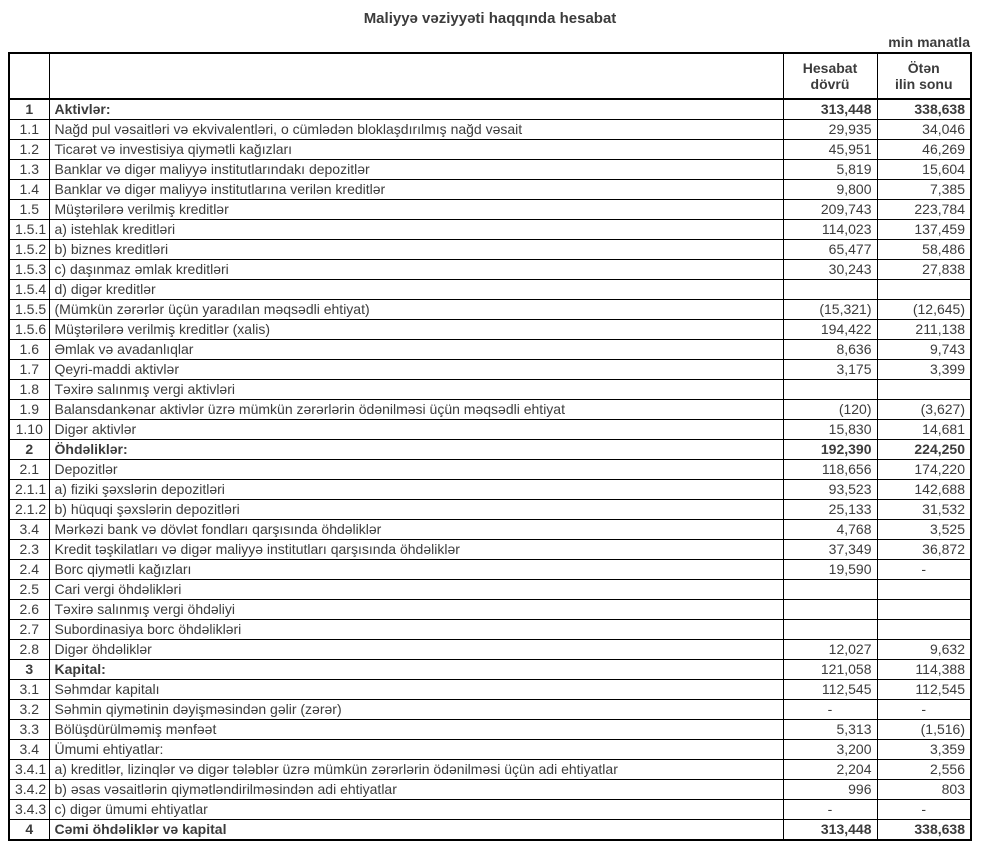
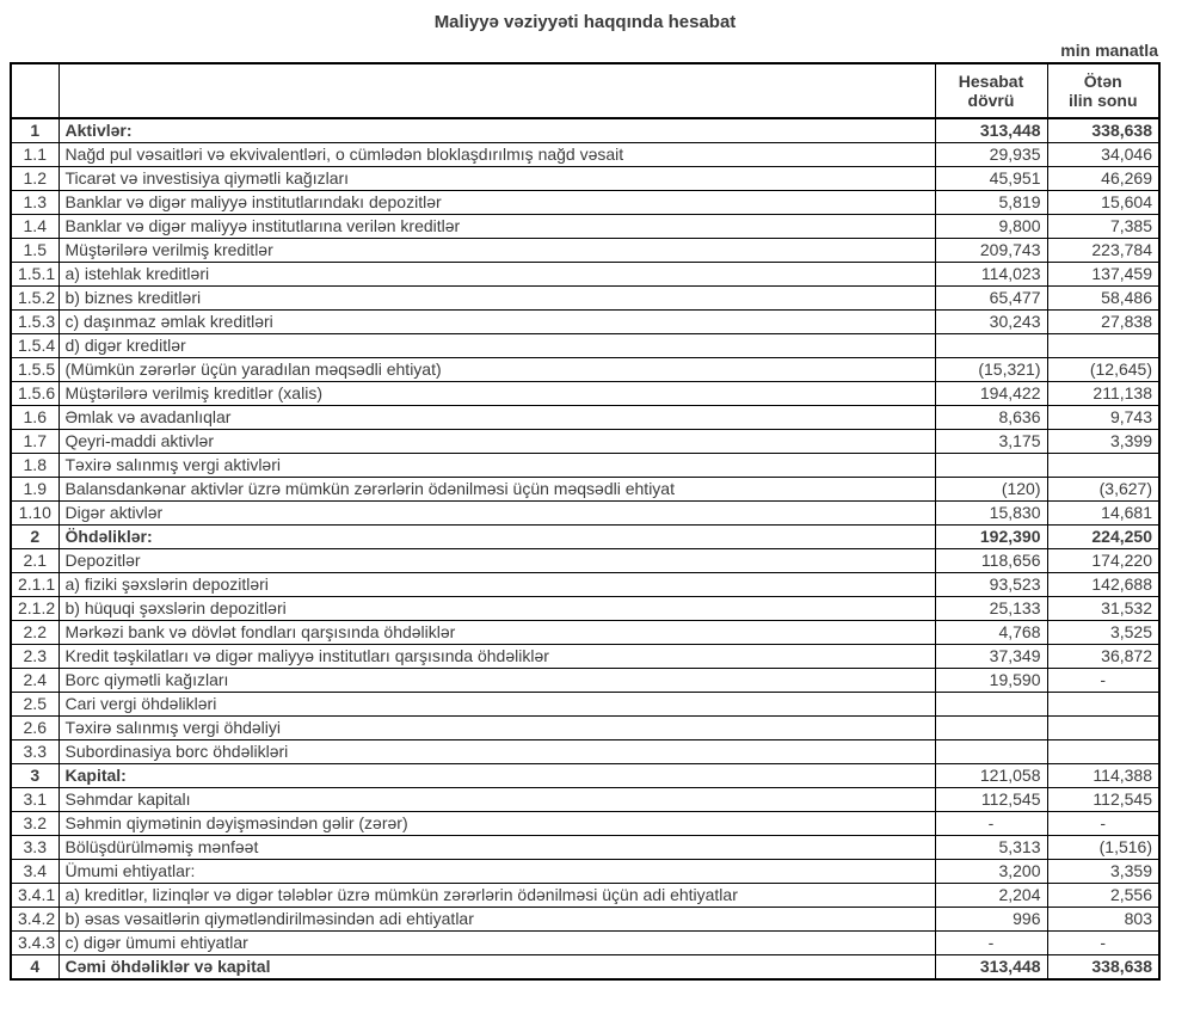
  Maliyyə vəziyyəti haqqında hesabat
  min manatla
  		Hesabat dövrü	Ötən ilin sonu
  1	Aktivlər:	313,448	338,638
  1.1	Nağd pul vəsaitləri və ekvivalentləri, o cümlədən bloklaşdırılmış nağd vəsait	29,935	34,046
  1.2	Ticarət və investisiya qiymətli kağızları	45,951	46,269
  1.3	Banklar və digər maliyyə institutlarındakı depozitlər	5,819	15,604
  1.4	Banklar və digər maliyyə institutlarına verilən kreditlər	9,800	7,385
  1.5	Müştərilərə verilmiş kreditlər	209,743	223,784
  1.5.1	a) istehlak kreditləri	114,023	137,459
  1.5.2	b) biznes kreditləri	65,477	58,486
  1.5.3	c) daşınmaz əmlak kreditləri	30,243	27,838
  1.5.4	d) digər kreditlər
  1.5.5	(Mümkün zərərlər üçün yaradılan məqsədli ehtiyat)	(15,321)	(12,645)
  1.5.6	Müştərilərə verilmiş kreditlər (xalis)	194,422	211,138
  1.6	Əmlak və avadanlıqlar	8,636	9,743
  1.7	Qeyri-maddi aktivlər	3,175	3,399
  1.8	Təxirə salınmış vergi aktivləri
  1.9	Balansdankənar aktivlər üzrə mümkün zərərlərin ödənilməsi üçün məqsədli ehtiyat	(120)	(3,627)
  1.10	Digər aktivlər	15,830	14,681
  2	Öhdəliklər:	192,390	224,250
  2.1	Depozitlər	118,656	174,220
  2.1.1	a) fiziki şəxslərin depozitləri	93,523	142,688
  2.1.2	b) hüquqi şəxslərin depozitləri	25,133	31,532
- 3.4	Mərkəzi bank və dövlət fondları qarşısında öhdəliklər	4,768	3,525
+ 2.2	Mərkəzi bank və dövlət fondları qarşısında öhdəliklər	4,768	3,525
  2.3	Kredit təşkilatları və digər maliyyə institutları qarşısında öhdəliklər	37,349	36,872
  2.4	Borc qiymətli kağızları	19,590	-
  2.5	Cari vergi öhdəlikləri
  2.6	Təxirə salınmış vergi öhdəliyi
- 2.7	Subordinasiya borc öhdəlikləri
+ 3.3	Subordinasiya borc öhdəlikləri
- 2.8	Digər öhdəliklər	12,027	9,632
  3	Kapital:	121,058	114,388
  3.1	Səhmdar kapitalı	112,545	112,545
  3.2	Səhmin qiymətinin dəyişməsindən gəlir (zərər)	-	-
  3.3	Bölüşdürülməmiş mənfəət	5,313	(1,516)
  3.4	Ümumi ehtiyatlar:	3,200	3,359
  3.4.1	a) kreditlər, lizinqlər və digər tələblər üzrə mümkün zərərlərin ödənilməsi üçün adi ehtiyatlar	2,204	2,556
  3.4.2	b) əsas vəsaitlərin qiymətləndirilməsindən adi ehtiyatlar	996	803
  3.4.3	c) digər ümumi ehtiyatlar	-	-
  4	Cəmi öhdəliklər və kapital	313,448	338,638
